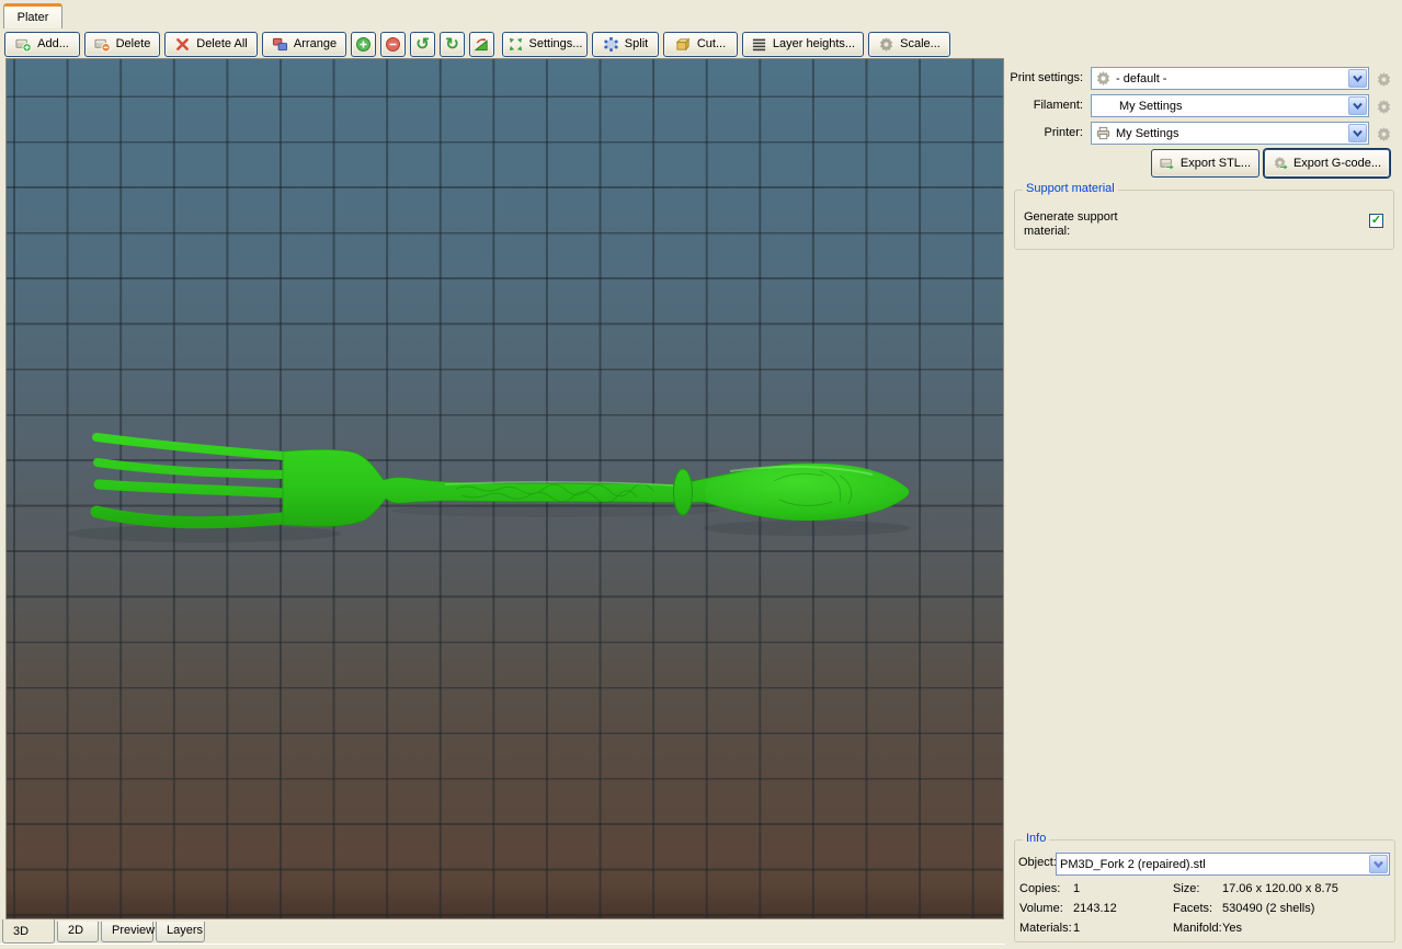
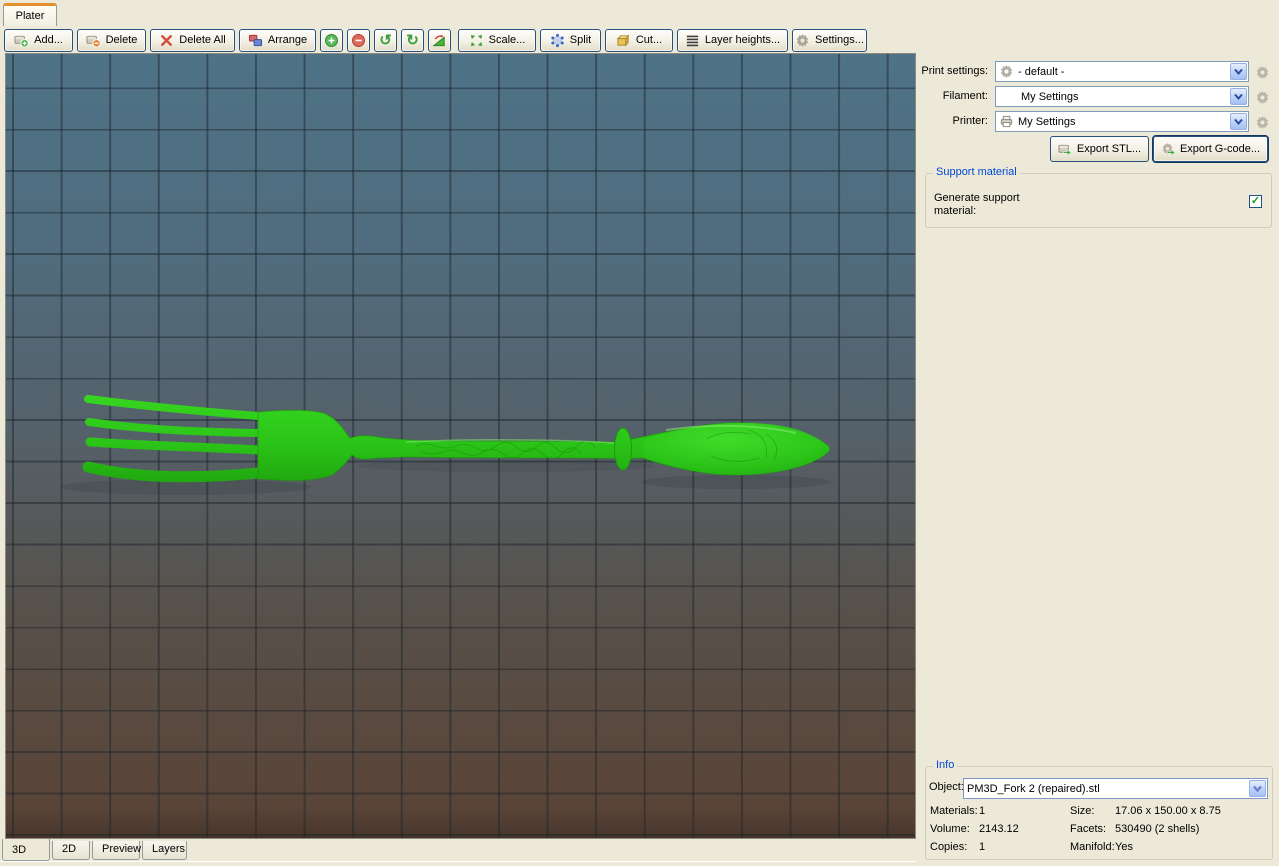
  Plater
  Add...
  Delete
  Delete All
  Arrange
  ↺
  ↻
- Settings...
+ Scale...
  Split
  Cut...
  Layer heights...
- Scale...
+ Settings...
  3D
  2D
  Preview
  Layers
  Print settings:
  - default -
  Filament:
  My Settings
  Printer:
  My Settings
  Export STL...
  Export G-code...
  Support material
  Generate support material:
  ✓
  Info
  Object
  PM3D_Fork 2 (repaired).stl
- Copies:
+ Materials:
  1
  Size:
- 17.06 x 120.00 x 8.75
+ 17.06 x 150.00 x 8.75
  Volume:
  2143.12
  Facets:
  530490 (2 shells)
- Materials:
+ Copies:
  1
  Manifold:
  Yes
